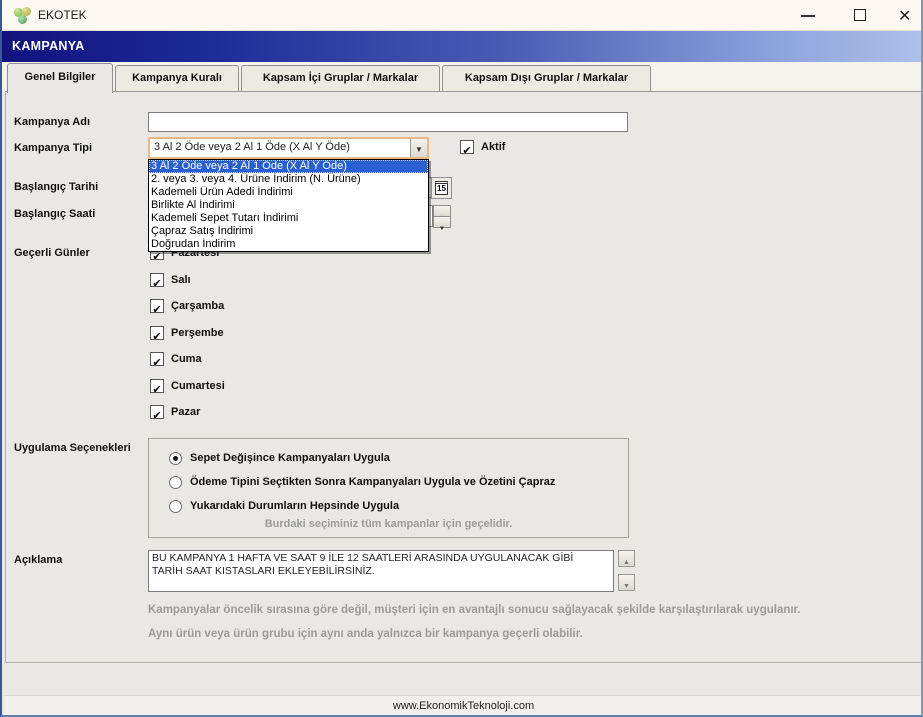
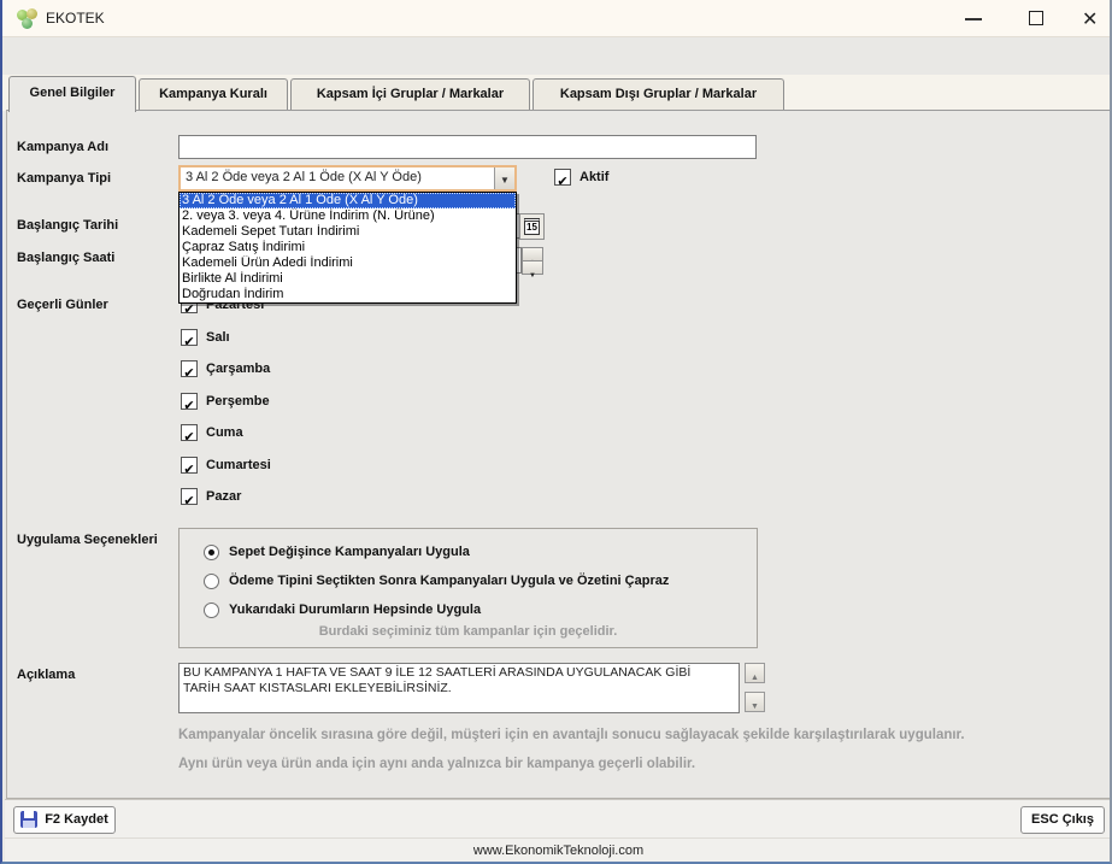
  EKOTEK
  ✕
- KAMPANYA
  Genel Bilgiler
  Kampanya Kuralı
  Kapsam İçi Gruplar / Markalar
  Kapsam Dışı Gruplar / Markalar
  Kampanya Adı
  Kampanya Tipi
  3 Al 2 Öde veya 2 Al 1 Öde (X Al Y Öde)
  ▼
  ✔
  Aktif
  Başlangıç Tarihi
  15
  Başlangıç Saati
  3 Al 2 Öde veya 2 Al 1 Öde (X Al Y Öde)
  2. veya 3. veya 4. Ürüne İndirim (N. Ürüne)
- Kademeli Ürün Adedi İndirimi
+ Kademeli Sepet Tutarı İndirimi
- Birlikte Al İndirimi
+ Çapraz Satış İndirimi
- Kademeli Sepet Tutarı İndirimi
+ Kademeli Ürün Adedi İndirimi
- Çapraz Satış İndirimi
+ Birlikte Al İndirimi
  Doğrudan İndirim
  Geçerli Günler
  ✔
  Pazartesi
  ✔
  Salı
  ✔
  Çarşamba
  ✔
  Perşembe
  ✔
  Cuma
  ✔
  Cumartesi
  ✔
  Pazar
  Uygulama Seçenekleri
  Sepet Değişince Kampanyaları Uygula
  Ödeme Tipini Seçtikten Sonra Kampanyaları Uygula ve Özetini Çapraz
  Yukarıdaki Durumların Hepsinde Uygula
  Burdaki seçiminiz tüm kampanlar için geçelidir.
  Açıklama
  BU KAMPANYA 1 HAFTA VE SAAT 9 İLE 12 SAATLERİ ARASINDA UYGULANACAK GİBİ
  TARİH SAAT KISTASLARI EKLEYEBİLİRSİNİZ.
  Kampanyalar öncelik sırasına göre değil, müşteri için en avantajlı sonucu sağlayacak şekilde karşılaştırılarak uygulanır.
- Aynı ürün veya ürün grubu için aynı anda yalnızca bir kampanya geçerli olabilir.
+ Aynı ürün veya ürün anda için aynı anda yalnızca bir kampanya geçerli olabilir.
+ F2 Kaydet
+ ESC Çıkış
  www.EkonomikTeknoloji.com
